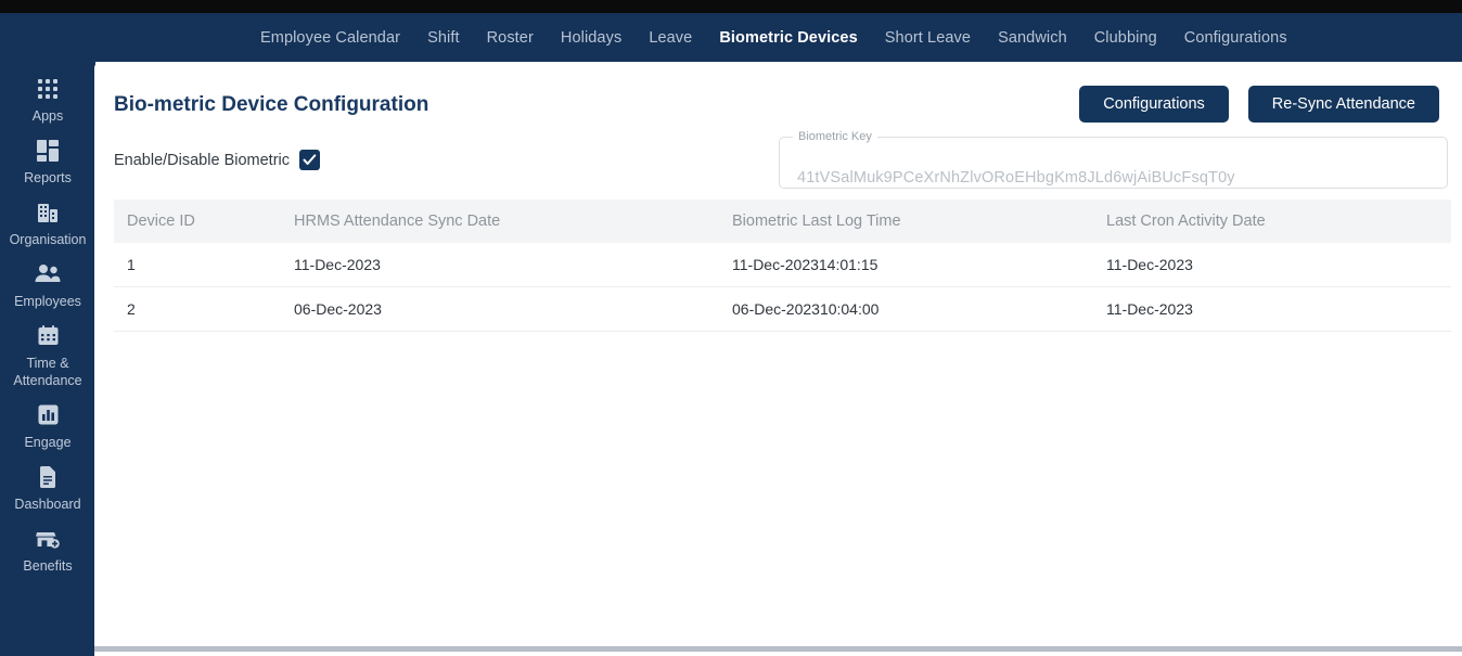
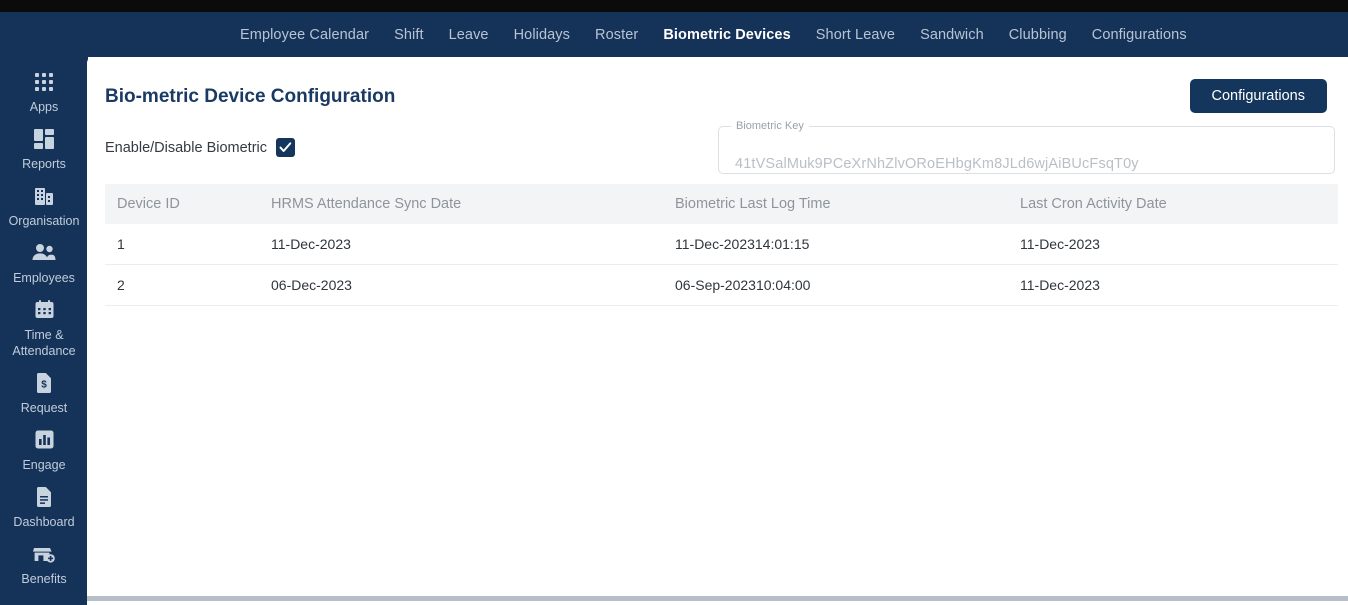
  Employee Calendar
  Shift
- Roster
+ Leave
  Holidays
- Leave
+ Roster
  Biometric Devices
  Short Leave
  Sandwich
  Clubbing
  Configurations
  Apps
  Reports
  Organisation
  Employees
  Time &
  Attendance
+ $
+ Request
  Engage
  Dashboard
  Benefits
  Bio-metric Device Configuration
  Configurations
- Re-Sync Attendance
  Enable/Disable Biometric
  Biometric Key
  41tVSalMuk9PCeXrNhZlvORoEHbgKm8JLd6wjAiBUcFsqT0y
  Device ID	HRMS Attendance Sync Date	Biometric Last Log Time	Last Cron Activity Date
  1	11-Dec-2023	11-Dec-202314:01:15	11-Dec-2023
- 2	06-Dec-2023	06-Dec-202310:04:00	11-Dec-2023
+ 2	06-Dec-2023	06-Sep-202310:04:00	11-Dec-2023
